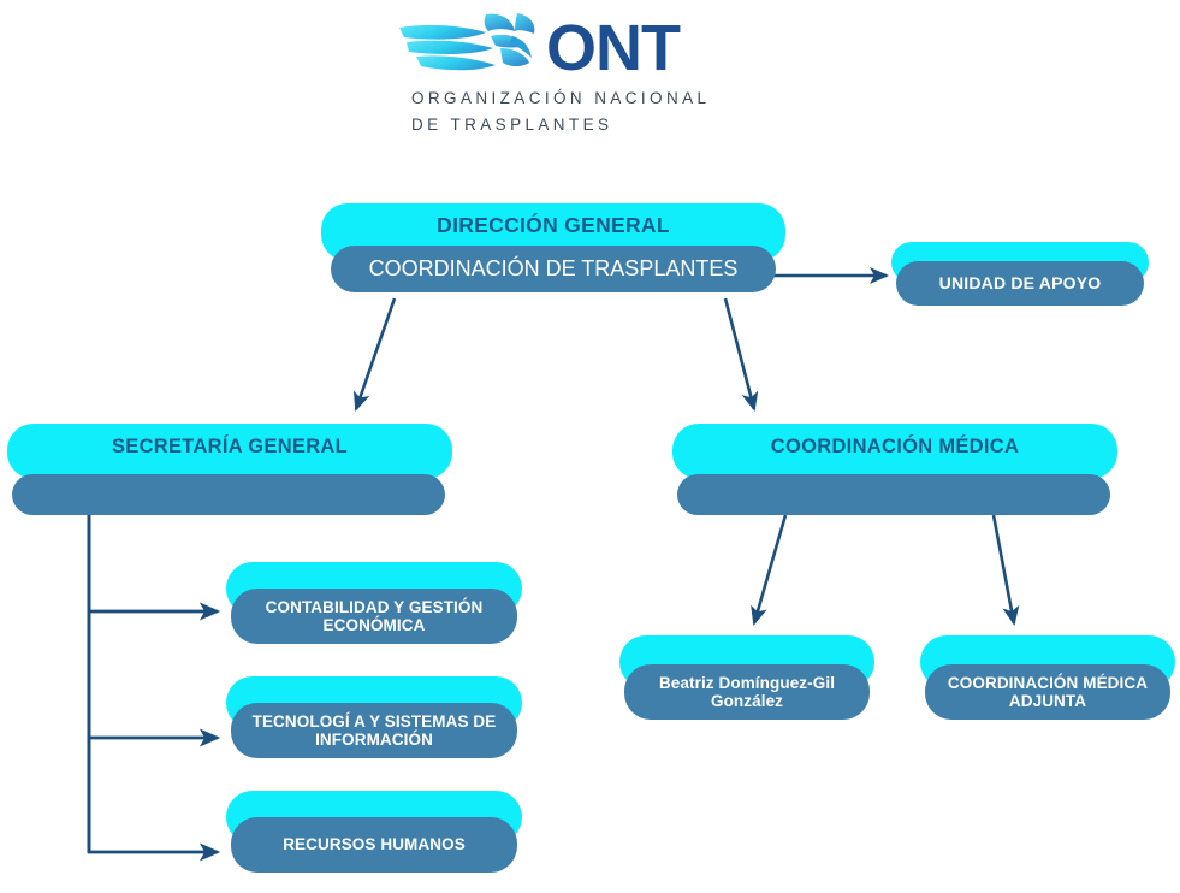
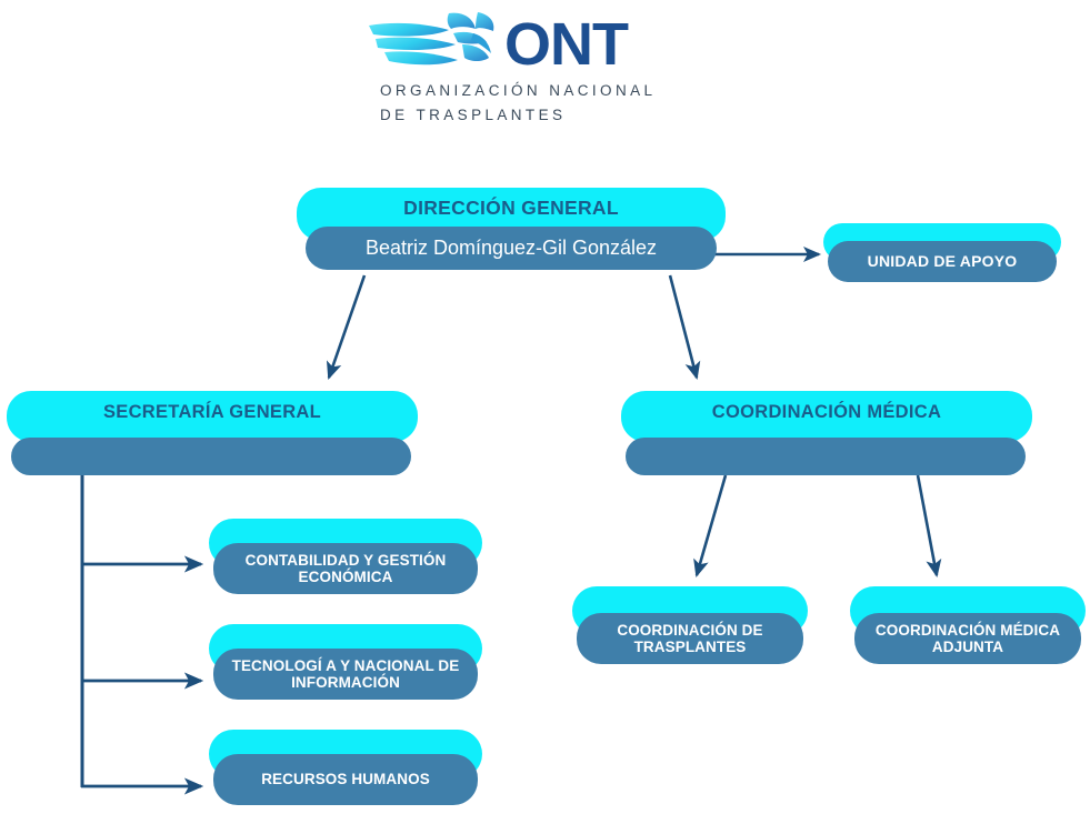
  ONT
  ORGANIZACIÓN NACIONAL
  DE TRASPLANTES
  DIRECCIÓN GENERAL
- COORDINACIÓN DE TRASPLANTES
+ Beatriz Domínguez-Gil González
  UNIDAD DE APOYO
  SECRETARÍA GENERAL
  COORDINACIÓN MÉDICA
  CONTABILIDAD Y GESTIÓN ECONÓMICA
- TECNOLOGÍ A Y SISTEMAS DE INFORMACIÓN
+ TECNOLOGÍ A Y NACIONAL DE INFORMACIÓN
  RECURSOS HUMANOS
- Beatriz Domínguez-Gil González
+ COORDINACIÓN DE TRASPLANTES
  COORDINACIÓN MÉDICA ADJUNTA
